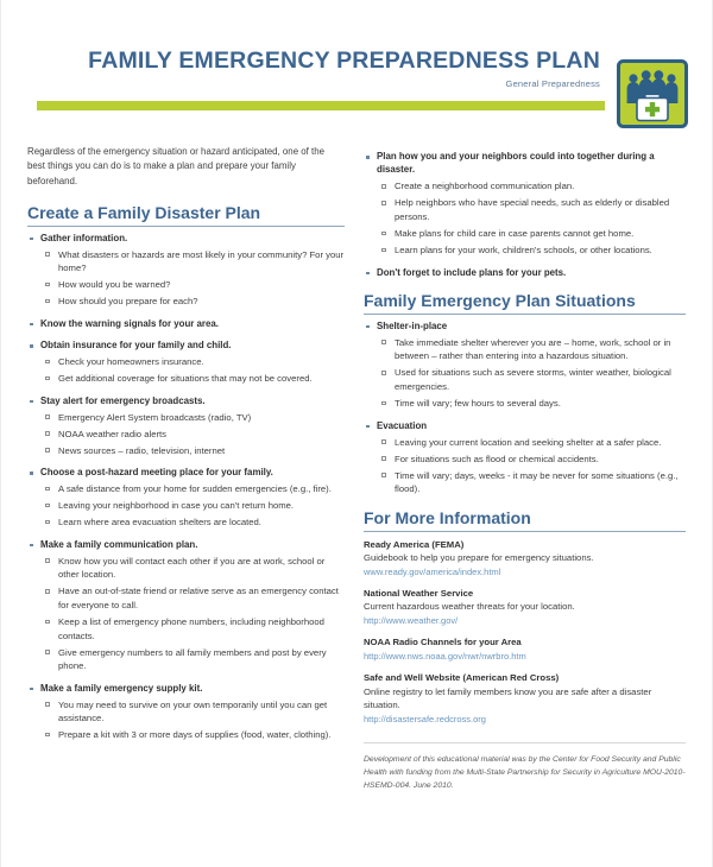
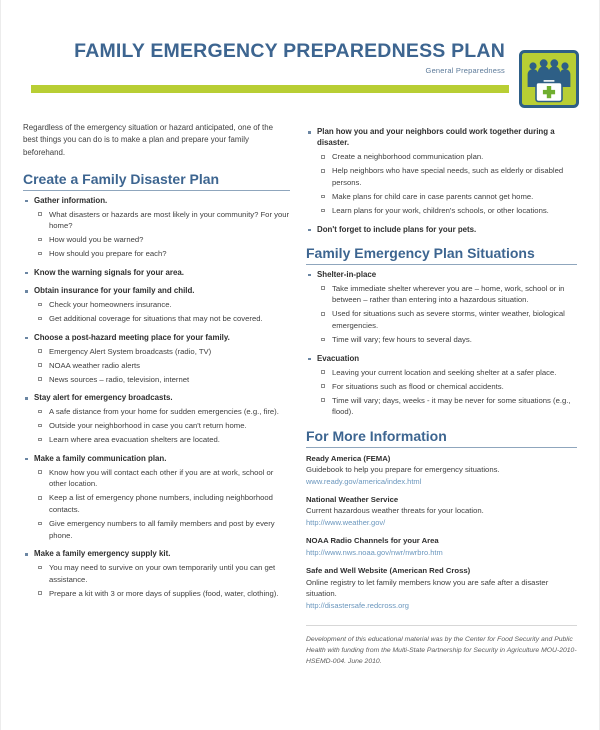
  FAMILY EMERGENCY PREPAREDNESS PLAN
  General Preparedness
  Regardless of the emergency situation or hazard anticipated, one of the best things you can do is to make a plan and prepare your family beforehand.
  Create a Family Disaster Plan
  Gather information.
  What disasters or hazards are most likely in your community? For your home?
  How would you be warned?
  How should you prepare for each?
  Know the warning signals for your area.
  Obtain insurance for your family and child.
  Check your homeowners insurance.
  Get additional coverage for situations that may not be covered.
- Stay alert for emergency broadcasts.
+ Choose a post-hazard meeting place for your family.
  Emergency Alert System broadcasts (radio, TV)
  NOAA weather radio alerts
  News sources – radio, television, internet
- Choose a post-hazard meeting place for your family.
+ Stay alert for emergency broadcasts.
  A safe distance from your home for sudden emergencies (e.g., fire).
- Leaving your neighborhood in case you can't return home.
+ Outside your neighborhood in case you can't return home.
  Learn where area evacuation shelters are located.
  Make a family communication plan.
  Know how you will contact each other if you are at work, school or other location.
- Have an out-of-state friend or relative serve as an emergency contact for everyone to call.
  Keep a list of emergency phone numbers, including neighborhood contacts.
  Give emergency numbers to all family members and post by every phone.
  Make a family emergency supply kit.
  You may need to survive on your own temporarily until you can get assistance.
  Prepare a kit with 3 or more days of supplies (food, water, clothing).
- Plan how you and your neighbors could into together during a disaster.
+ Plan how you and your neighbors could work together during a disaster.
  Create a neighborhood communication plan.
  Help neighbors who have special needs, such as elderly or disabled persons.
  Make plans for child care in case parents cannot get home.
  Learn plans for your work, children's schools, or other locations.
  Don't forget to include plans for your pets.
  Family Emergency Plan Situations
  Shelter-in-place
  Take immediate shelter wherever you are – home, work, school or in between – rather than entering into a hazardous situation.
  Used for situations such as severe storms, winter weather, biological emergencies.
  Time will vary; few hours to several days.
  Evacuation
  Leaving your current location and seeking shelter at a safer place.
  For situations such as flood or chemical accidents.
  Time will vary; days, weeks - it may be never for some situations (e.g., flood).
  For More Information
  Ready America (FEMA)
  Guidebook to help you prepare for emergency situations.
  www.ready.gov/america/index.html
  National Weather Service
  Current hazardous weather threats for your location.
  http://www.weather.gov/
  NOAA Radio Channels for your Area
  http://www.nws.noaa.gov/nwr/nwrbro.htm
  Safe and Well Website (American Red Cross)
  Online registry to let family members know you are safe after a disaster situation.
  http://disastersafe.redcross.org
